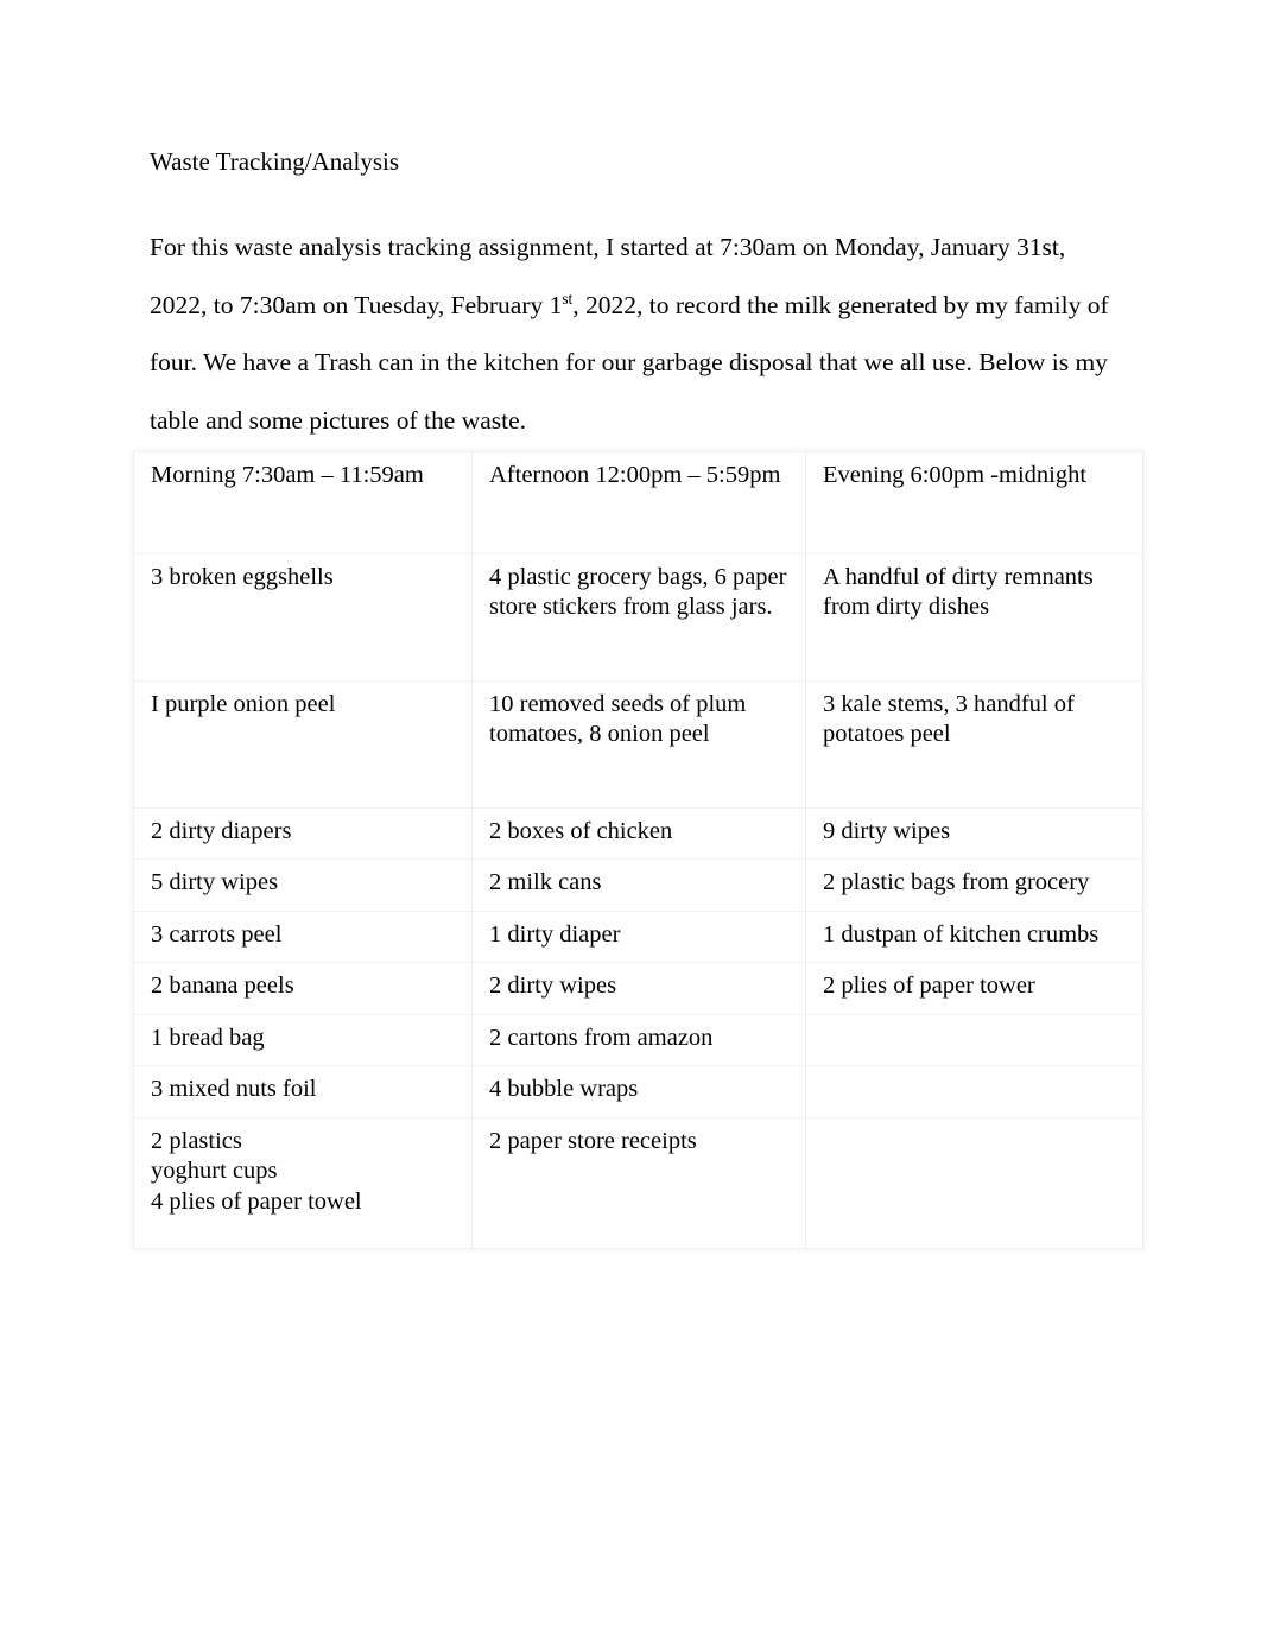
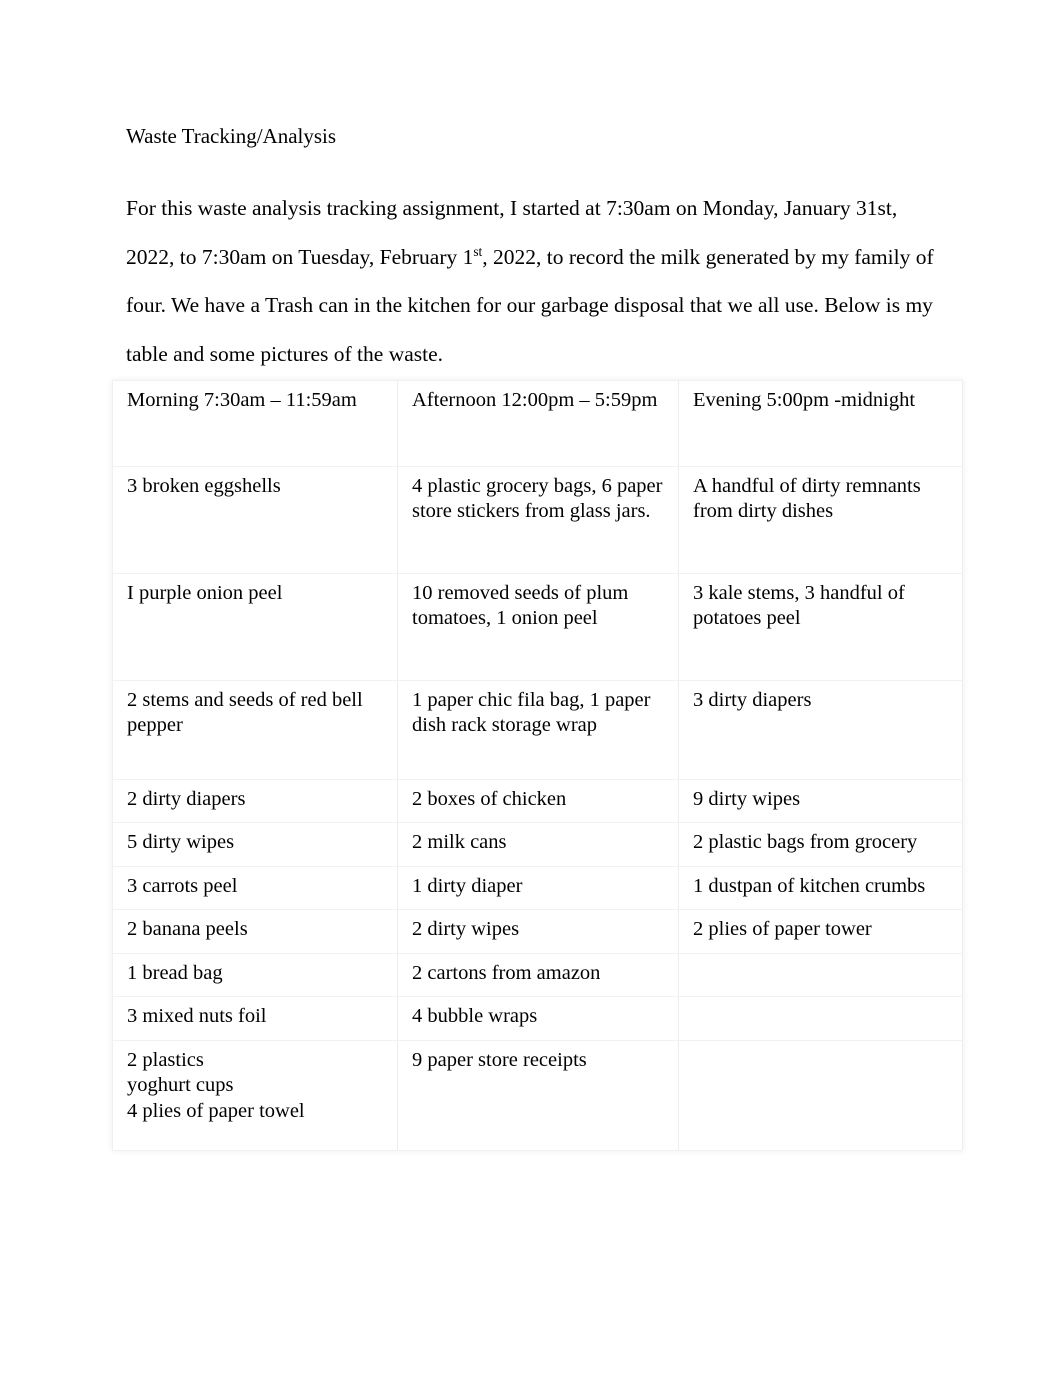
  Waste Tracking/Analysis
  For this waste analysis tracking assignment, I started at 7:30am on Monday, January 31st, 2022, to 7:30am on Tuesday, February 1st, 2022, to record the milk generated by my family of four. We have a Trash can in the kitchen for our garbage disposal that we all use. Below is my table and some pictures of the waste.
- Morning 7:30am – 11:59am	Afternoon 12:00pm – 5:59pm	Evening 6:00pm -midnight
+ Morning 7:30am – 11:59am	Afternoon 12:00pm – 5:59pm	Evening 5:00pm -midnight
  3 broken eggshells	4 plastic grocery bags, 6 paper store stickers from glass jars.	A handful of dirty remnants from dirty dishes
- I purple onion peel	10 removed seeds of plum tomatoes, 8 onion peel	3 kale stems, 3 handful of potatoes peel
+ I purple onion peel	10 removed seeds of plum tomatoes, 1 onion peel	3 kale stems, 3 handful of potatoes peel
+ 2 stems and seeds of red bell pepper	1 paper chic fila bag, 1 paper dish rack storage wrap	3 dirty diapers
  2 dirty diapers	2 boxes of chicken	9 dirty wipes
  5 dirty wipes	2 milk cans	2 plastic bags from grocery
  3 carrots peel	1 dirty diaper	1 dustpan of kitchen crumbs
  2 banana peels	2 dirty wipes	2 plies of paper tower
  1 bread bag	2 cartons from amazon
  3 mixed nuts foil	4 bubble wraps
- 2 plasticsyoghurt cups4 plies of paper towel	2 paper store receipts
+ 2 plasticsyoghurt cups4 plies of paper towel	9 paper store receipts
